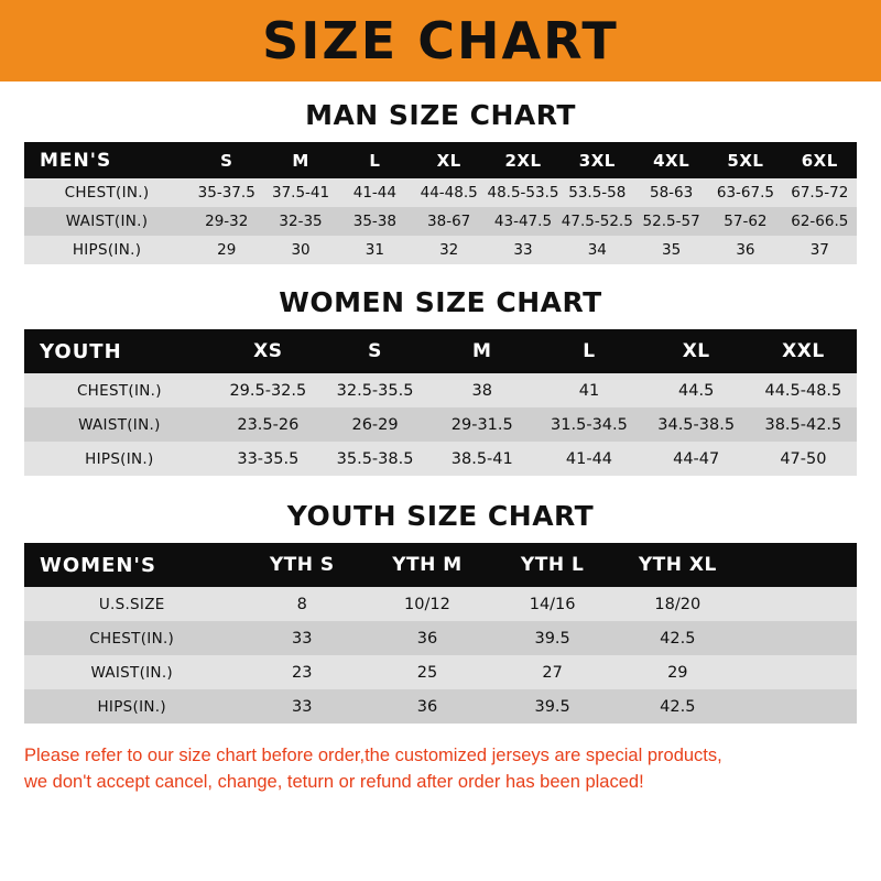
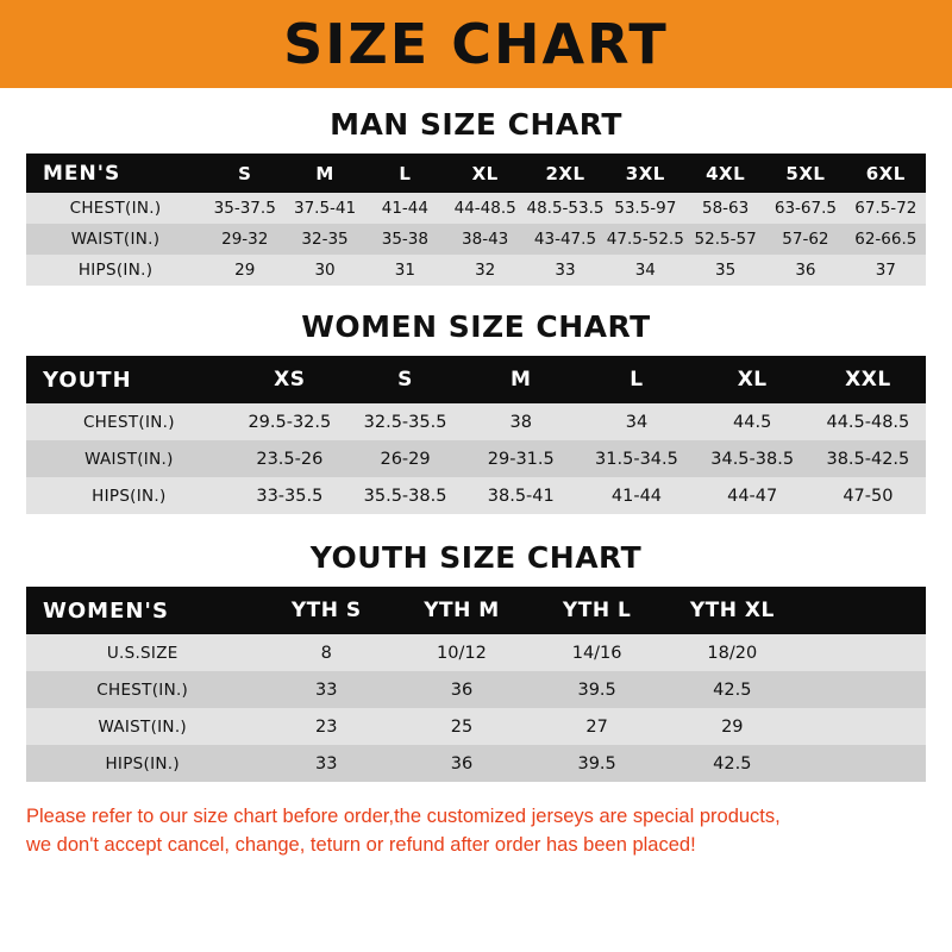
  SIZE CHART
  MAN SIZE CHART
  MEN'S	S	M	L	XL	2XL	3XL	4XL	5XL	6XL
- CHEST(IN.)	35-37.5	37.5-41	41-44	44-48.5	48.5-53.5	53.5-58	58-63	63-67.5	67.5-72
+ CHEST(IN.)	35-37.5	37.5-41	41-44	44-48.5	48.5-53.5	53.5-97	58-63	63-67.5	67.5-72
- WAIST(IN.)	29-32	32-35	35-38	38-67	43-47.5	47.5-52.5	52.5-57	57-62	62-66.5
+ WAIST(IN.)	29-32	32-35	35-38	38-43	43-47.5	47.5-52.5	52.5-57	57-62	62-66.5
  HIPS(IN.)	29	30	31	32	33	34	35	36	37
  WOMEN SIZE CHART
  YOUTH	XS	S	M	L	XL	XXL
- CHEST(IN.)	29.5-32.5	32.5-35.5	38	41	44.5	44.5-48.5
+ CHEST(IN.)	29.5-32.5	32.5-35.5	38	34	44.5	44.5-48.5
  WAIST(IN.)	23.5-26	26-29	29-31.5	31.5-34.5	34.5-38.5	38.5-42.5
  HIPS(IN.)	33-35.5	35.5-38.5	38.5-41	41-44	44-47	47-50
  YOUTH SIZE CHART
  WOMEN'S	YTH S	YTH M	YTH L	YTH XL
  U.S.SIZE	8	10/12	14/16	18/20
  CHEST(IN.)	33	36	39.5	42.5
  WAIST(IN.)	23	25	27	29
  HIPS(IN.)	33	36	39.5	42.5
  Please refer to our size chart before order,the customized jerseys are special products,
  we don't accept cancel, change, teturn or refund after order has been placed!
